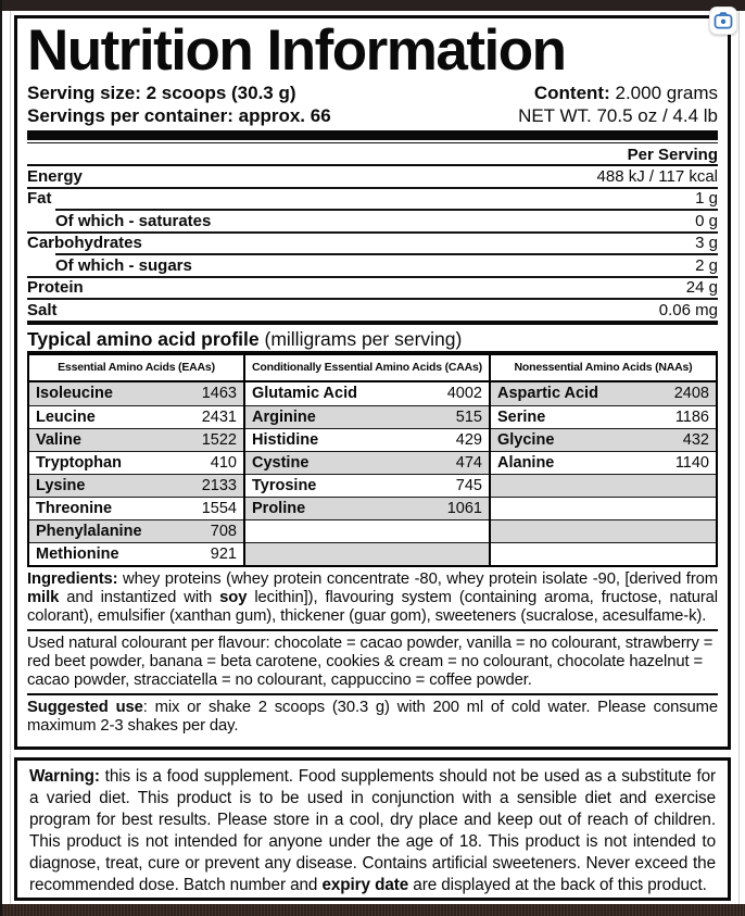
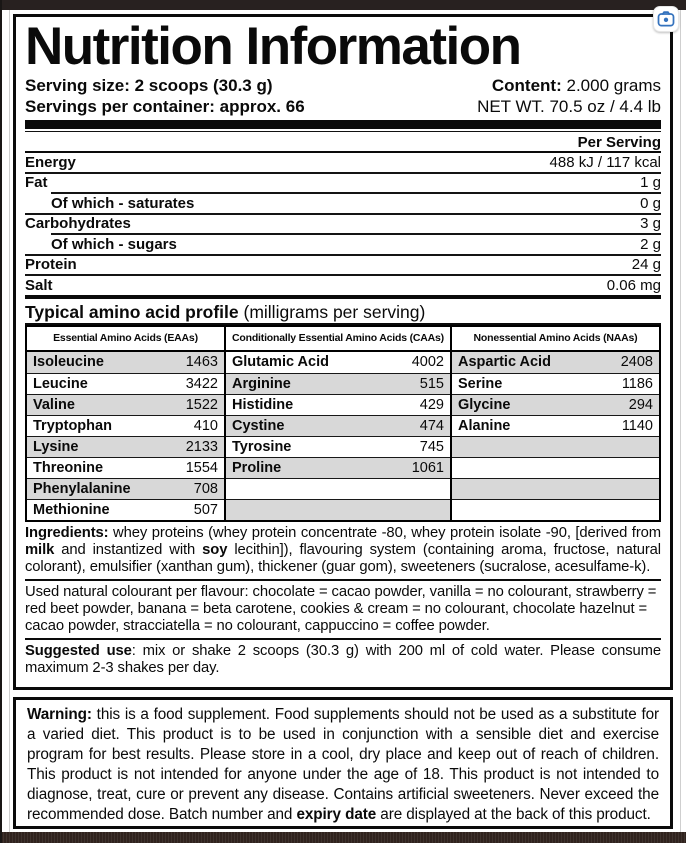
  Nutrition Information
  Serving size: 2 scoops (30.3 g)
  Servings per container: approx. 66
  Content: 2.000 grams
  NET WT. 70.5 oz / 4.4 lb
  Per Serving
  Energy
  488 kJ / 117 kcal
  Fat
  1 g
  Of which - saturates
  0 g
  Carbohydrates
  3 g
  Of which - sugars
  2 g
  Protein
  24 g
  Salt
  0.06 mg
  Typical amino acid profile (milligrams per serving)
  Essential Amino Acids (EAAs)
  Isoleucine
  1463
  Leucine
- 2431
+ 3422
  Valine
  1522
  Tryptophan
  410
  Lysine
  2133
  Threonine
  1554
  Phenylalanine
  708
  Methionine
- 921
+ 507
  Conditionally Essential Amino Acids (CAAs)
  Glutamic Acid
  4002
  Arginine
  515
  Histidine
  429
  Cystine
  474
  Tyrosine
  745
  Proline
  1061
  Nonessential Amino Acids (NAAs)
  Aspartic Acid
  2408
  Serine
  1186
  Glycine
- 432
+ 294
  Alanine
  1140
  Ingredients: whey proteins (whey protein concentrate -80, whey protein isolate -90, [derived from milk and instantized with soy lecithin]), flavouring system (containing aroma, fructose, natural colorant), emulsifier (xanthan gum), thickener (guar gom), sweeteners (sucralose, acesulfame-k).
  Used natural colourant per flavour: chocolate = cacao powder, vanilla = no colourant, strawberry = red beet powder, banana = beta carotene, cookies & cream = no colourant, chocolate hazelnut = cacao powder, stracciatella = no colourant, cappuccino = coffee powder.
  Suggested use: mix or shake 2 scoops (30.3 g) with 200 ml of cold water. Please consume maximum 2-3 shakes per day.
  Warning: this is a food supplement. Food supplements should not be used as a substitute for a varied diet. This product is to be used in conjunction with a sensible diet and exercise program for best results. Please store in a cool, dry place and keep out of reach of children. This product is not intended for anyone under the age of 18. This product is not intended to diagnose, treat, cure or prevent any disease. Contains artificial sweeteners. Never exceed the recommended dose. Batch number and expiry date are displayed at the back of this product.
